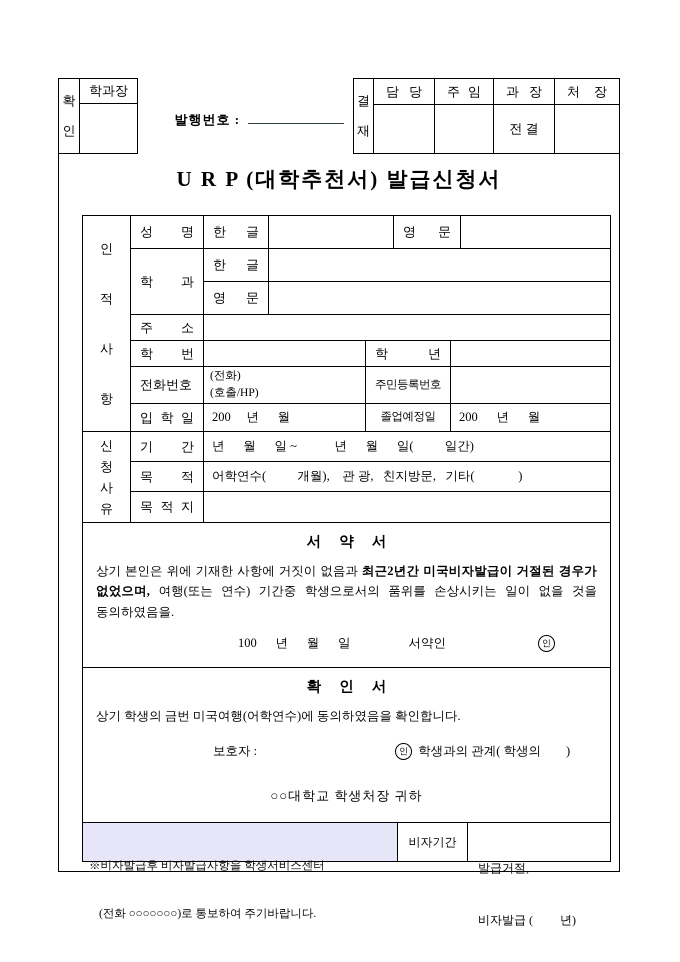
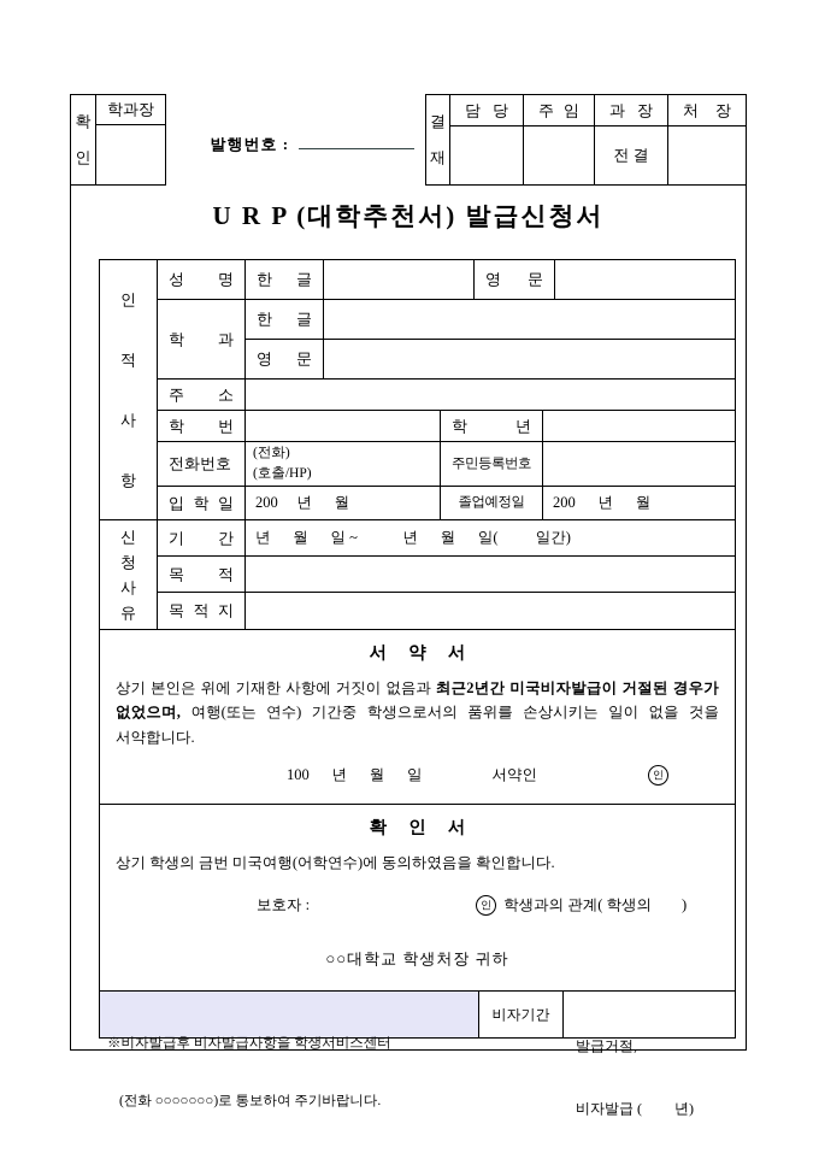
  확인	학과장
  발행번호 :
  결재	담 당	주 임	과 장	처 장
  		전 결
  U R P (대학추천서) 발급신청서
  인적사항
  성 명
  한 글
  영 문
  학 과
  한 글
  영 문
  주 소
  학 번
  학 년
  전화번호
  (전화)
  (호출/HP)
  주민등록번호
  입 학 일
  200 년 월
  졸업예정일
  200 년 월
  신청사유
  기 간
  년 월 일 ~ 년 월 일( 일간)
  목 적
- 어학연수( 개월), 관 광, 친지방문, 기타( )
  목 적 지
  서 약 서
- 상기 본인은 위에 기재한 사항에 거짓이 없음과 최근2년간 미국비자발급이 거절된 경우가 없었으며, 여행(또는 연수) 기간중 학생으로서의 품위를 손상시키는 일이 없을 것을 동의하였음을.
+ 상기 본인은 위에 기재한 사항에 거짓이 없음과 최근2년간 미국비자발급이 거절된 경우가 없었으며, 여행(또는 연수) 기간중 학생으로서의 품위를 손상시키는 일이 없을 것을 서약합니다.
  100 년 월 일
  서약인
  인
  확 인 서
  상기 학생의 금번 미국여행(어학연수)에 동의하였음을 확인합니다.
  보호자 :
  인
  학생과의 관계( 학생의 )
  ○○대학교 학생처장 귀하
  ※비자발급후 비자발급사항을 학생서비스센터
  (전화 ○○○○○○○)로 통보하여 주기바랍니다.
  비자기간
  발급거절,
  비자발급 ( 년)
